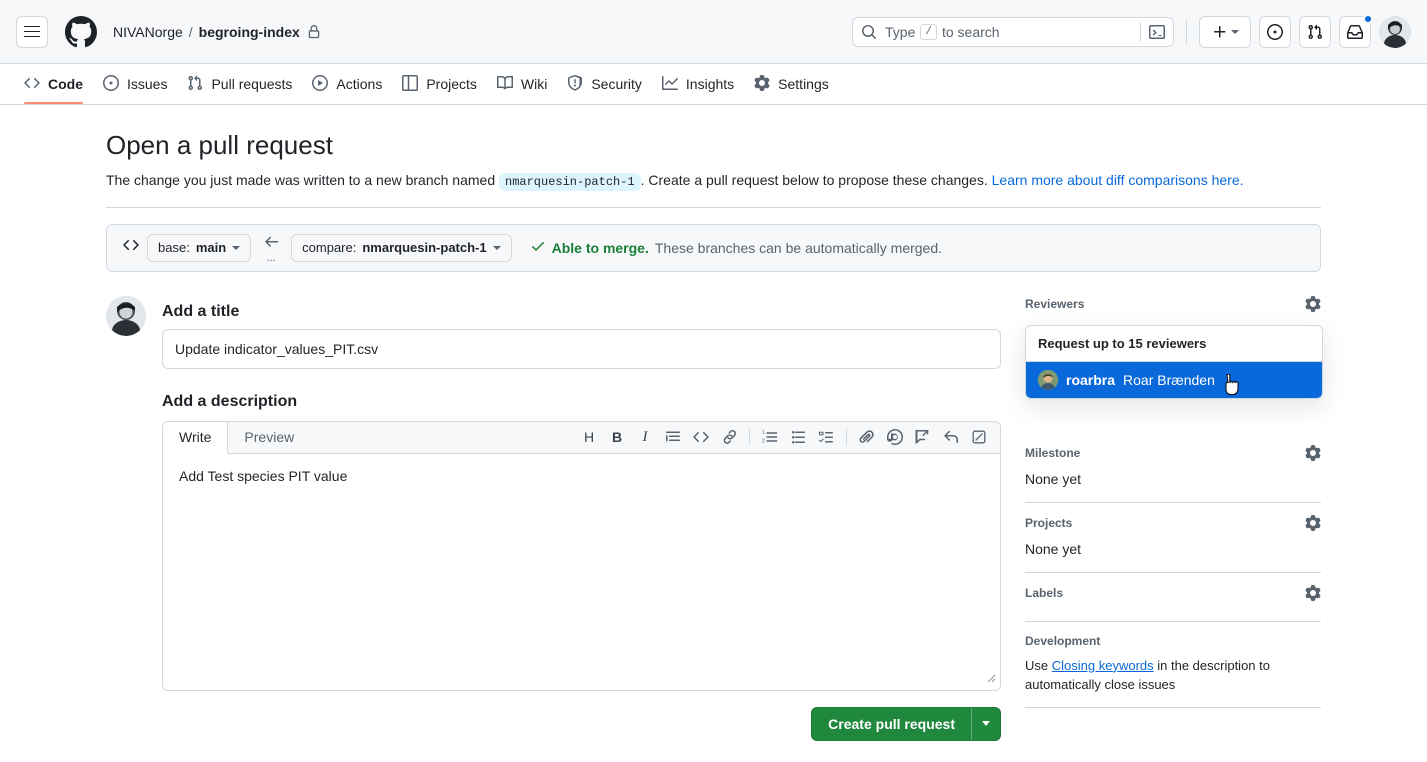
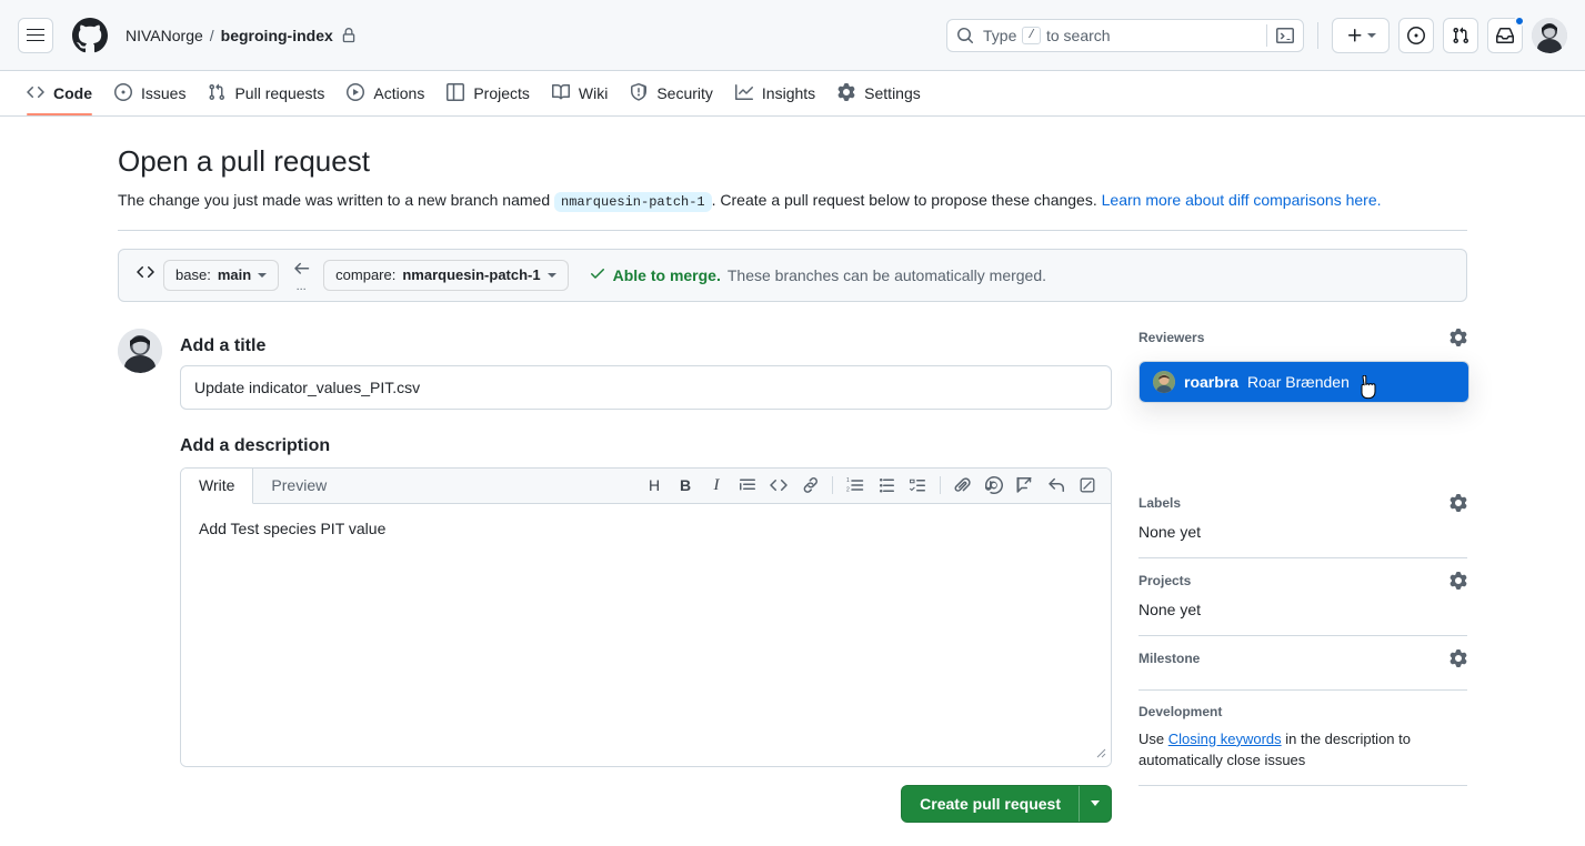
  NIVANorge
  /
  begroing-index
  Type
  /
  to search
  Code
  Issues
  Pull requests
  Actions
  Projects
  Wiki
  Security
  Insights
  Settings
  Open a pull request
  The change you just made was written to a new branch named nmarquesin-patch-1 . Create a pull request below to propose these changes. Learn more about diff comparisons here.
  base:
  main
  ...
  compare:
  nmarquesin-patch-1
  Able to merge.
  These branches can be automatically merged.
  Add a title
  Update indicator_values_PIT.csv
  Add a description
  Write
  Preview
  H
  B
  I
  Add Test species PIT value
  Create pull request
  Reviewers
- Request up to 15 reviewers
  roarbra
  Roar Brænden
- Milestone
+ Labels
  None yet
  Projects
  None yet
- Labels
+ Milestone
  Development
  Use Closing keywords in the description to automatically close issues
